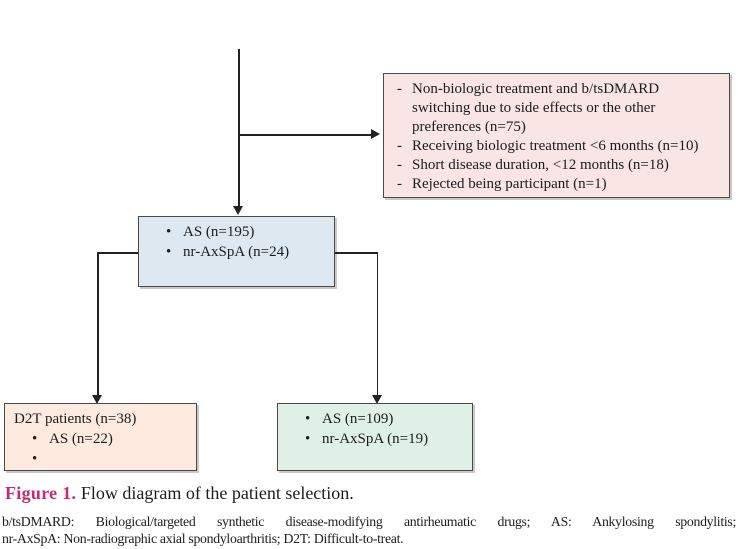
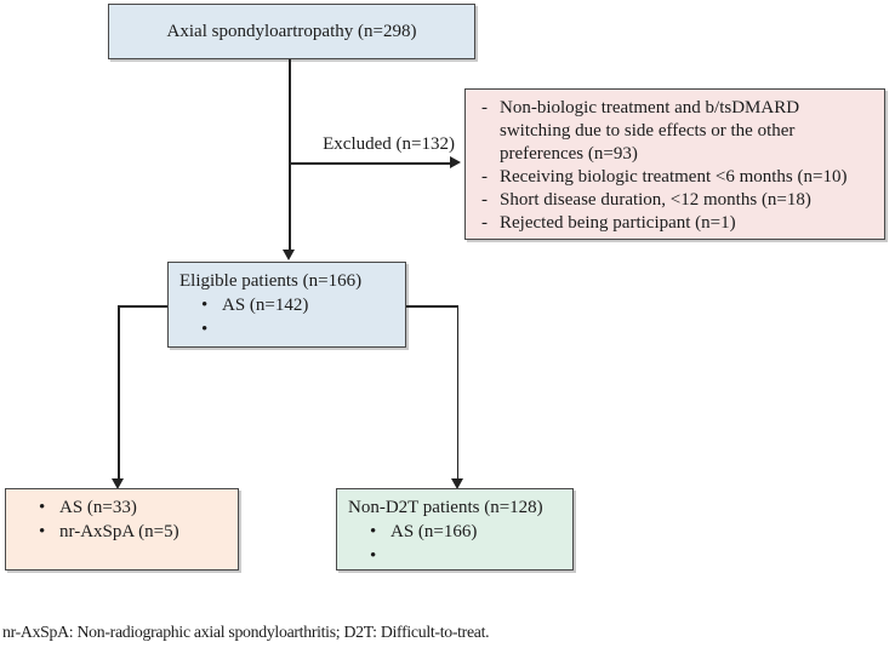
+ Axial spondyloartropathy (n=298)
+ Excluded (n=132)
  -
- Non-biologic treatment and b/tsDMARD switching due to side effects or the other preferences (n=75)
+ Non-biologic treatment and b/tsDMARD switching due to side effects or the other preferences (n=93)
  -
  Receiving biologic treatment <6 months (n=10)
  -
  Short disease duration, <12 months (n=18)
  -
  Rejected being participant (n=1)
+ Eligible patients (n=166)
  •
- AS (n=195)
+ AS (n=142)
  •
- nr-AxSpA (n=24)
- D2T patients (n=38)
  •
- AS (n=22)
+ AS (n=33)
  •
+ nr-AxSpA (n=5)
+ Non-D2T patients (n=128)
  •
- AS (n=109)
+ AS (n=166)
  •
- nr-AxSpA (n=19)
- Figure 1. Flow diagram of the patient selection.
- b/tsDMARD: Biological/targeted synthetic disease-modifying antirheumatic drugs; AS: Ankylosing spondylitis;
  nr-AxSpA: Non-radiographic axial spondyloarthritis; D2T: Difficult-to-treat.
